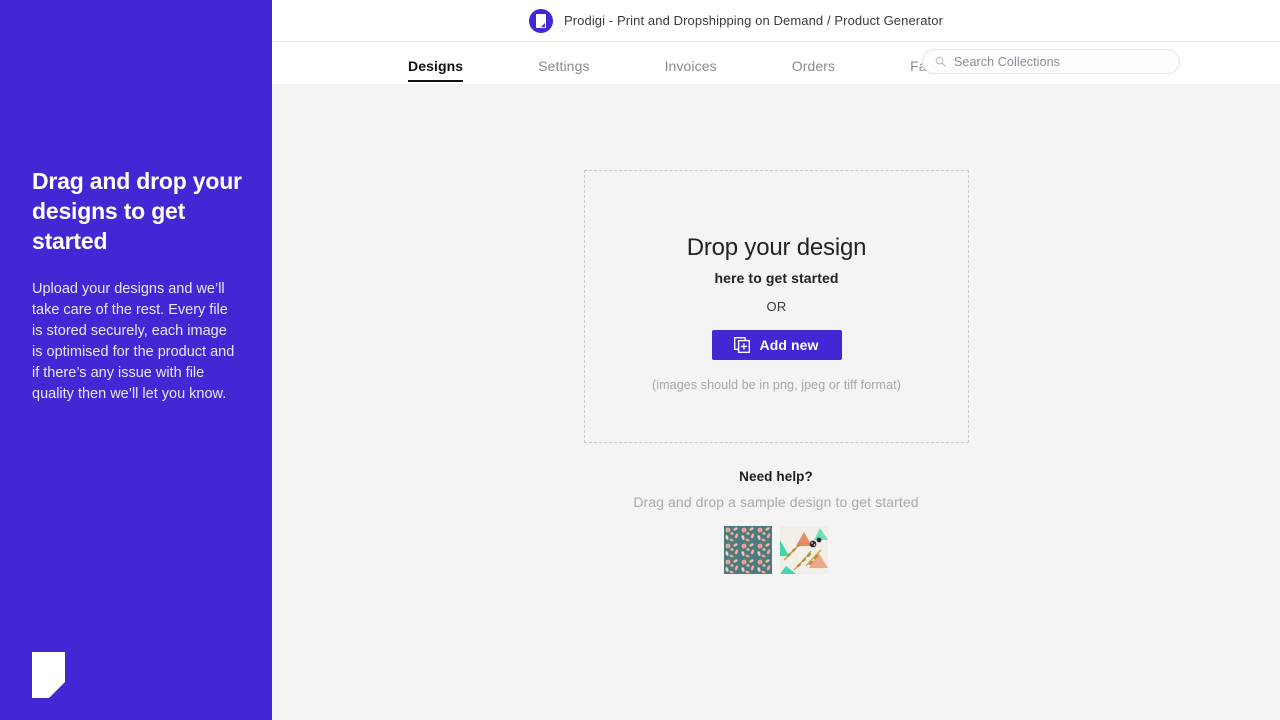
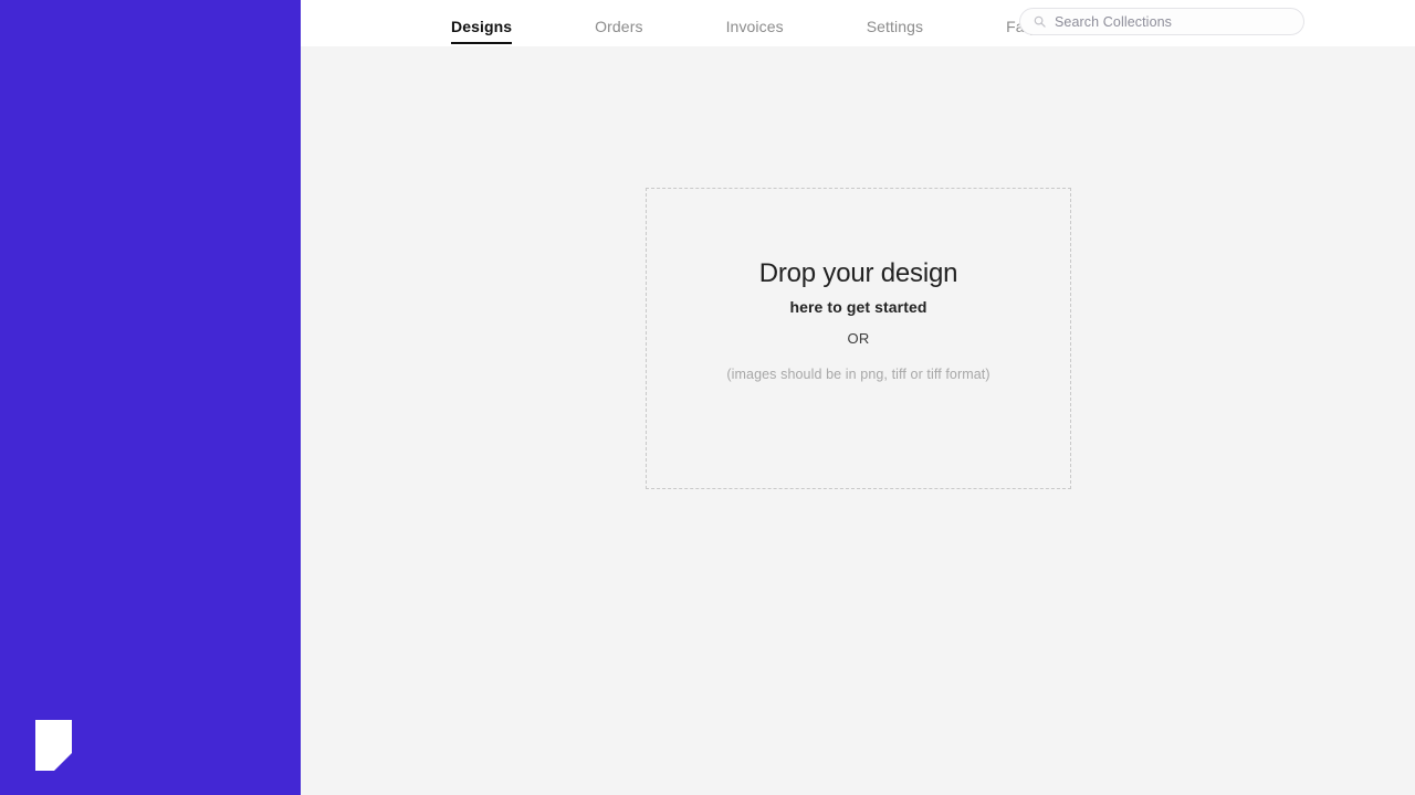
- Drag and drop your designs to get started
- Upload your designs and we’ll take care of the rest. Every file is stored securely, each image is optimised for the product and if there’s any issue with file quality then we’ll let you know.
- Prodigi - Print and Dropshipping on Demand / Product Generator
  Designs
- Settings
+ Orders
  Invoices
- Orders
+ Settings
  Search Collections
  Drop your design
  here to get started
  OR
- Add new
- (images should be in png, jpeg or tiff format)
+ (images should be in png, tiff or tiff format)
- Need help?
- Drag and drop a sample design to get started
